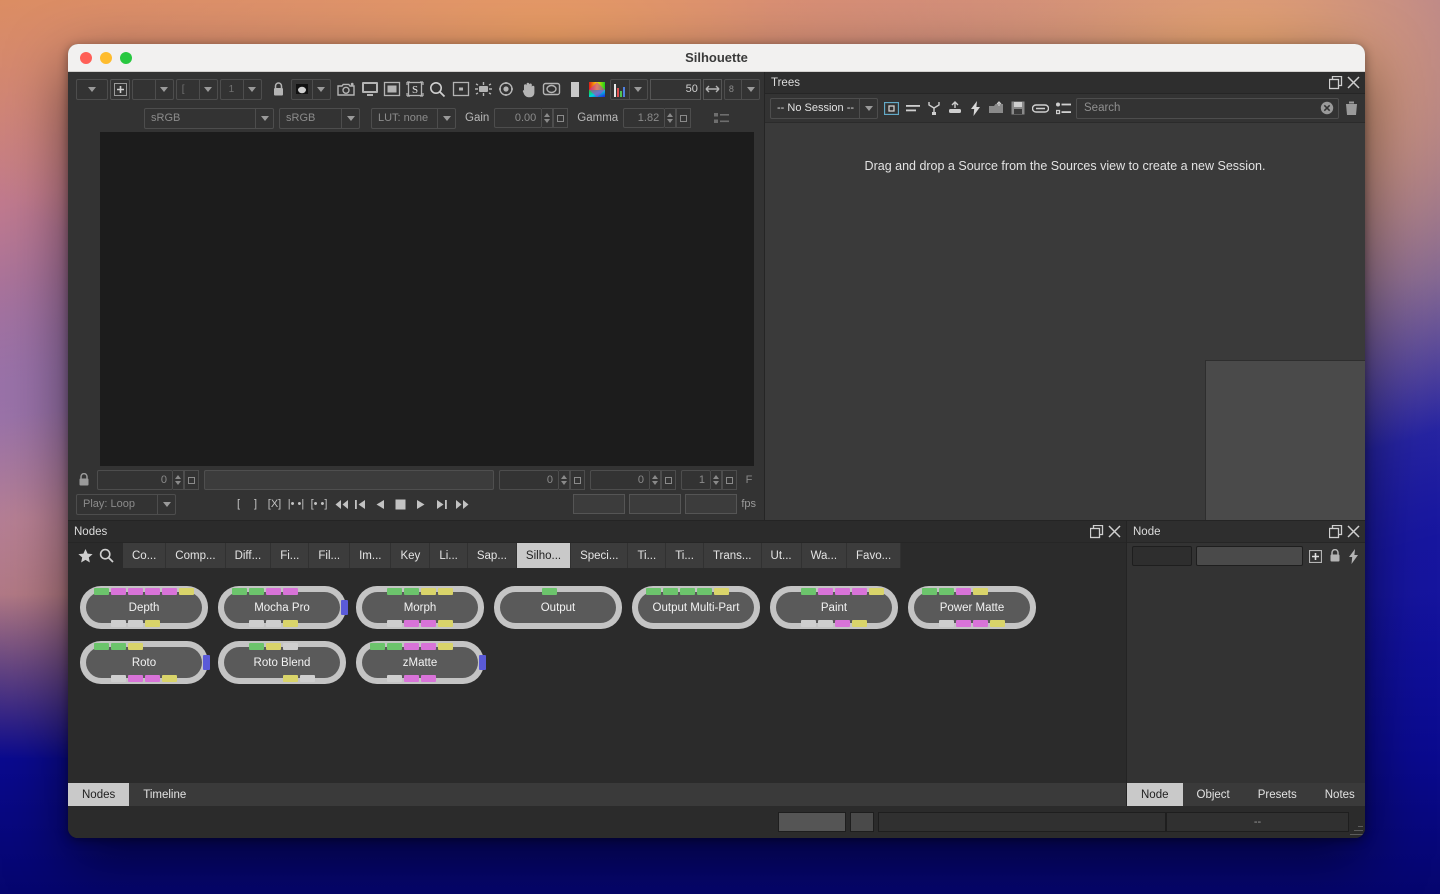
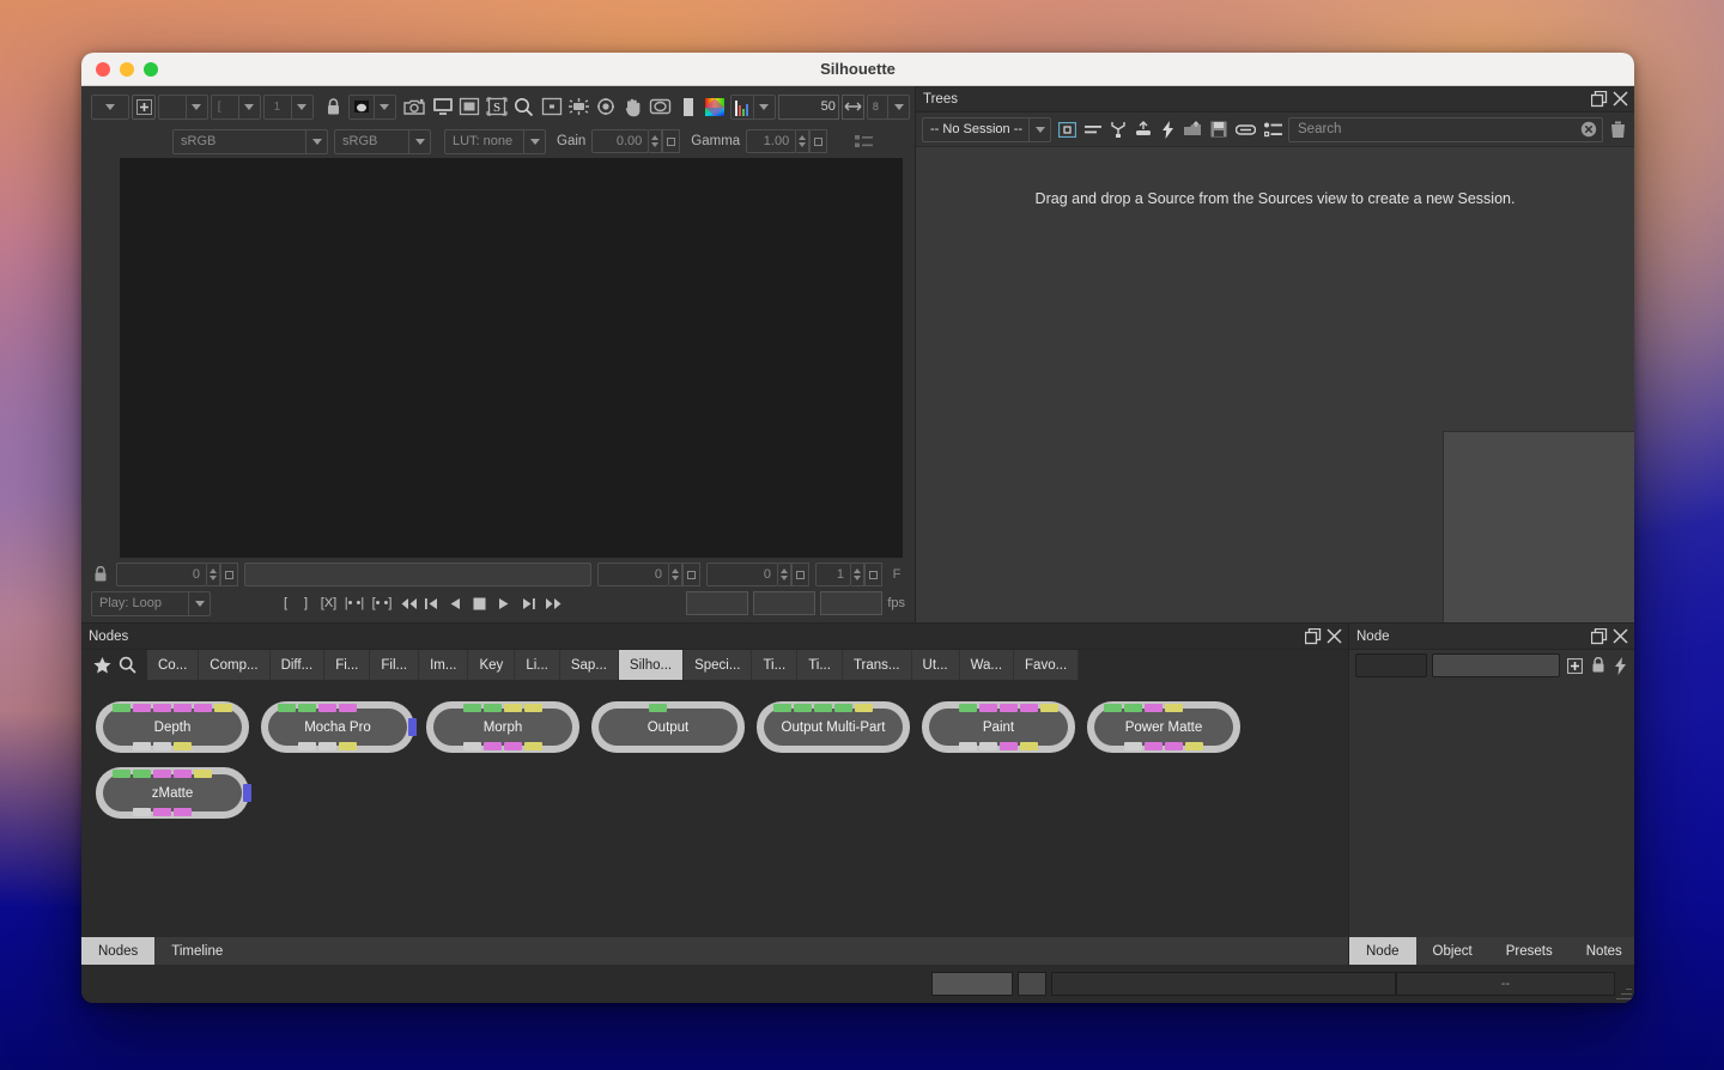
  Silhouette
  [
  1
  S
  50
  8
  sRGB
  sRGB
  LUT: none
  Gain
  0.00
  Gamma
- 1.82
+ 1.00
  0
  0
  0
  1
  F
  Play: Loop
  [
  ]
  [X]
  |• •|
  [• •]
  fps
  Trees
  -- No Session --
  Search
  Drag and drop a Source from the Sources view to create a new Session.
  Nodes
  Co...
  Comp...
  Diff...
  Fi...
  Fil...
  Im...
  Key
  Li...
  Sap...
  Silho...
  Speci...
  Ti...
  Ti...
  Trans...
  Ut...
  Wa...
  Favo...
  Depth
  Mocha Pro
  Morph
  Output
  Output Multi-Part
  Paint
  Power Matte
- Roto
- Roto Blend
  zMatte
  Nodes
  Timeline
  Node
  Node
  Object
  Presets
  Notes
  --
